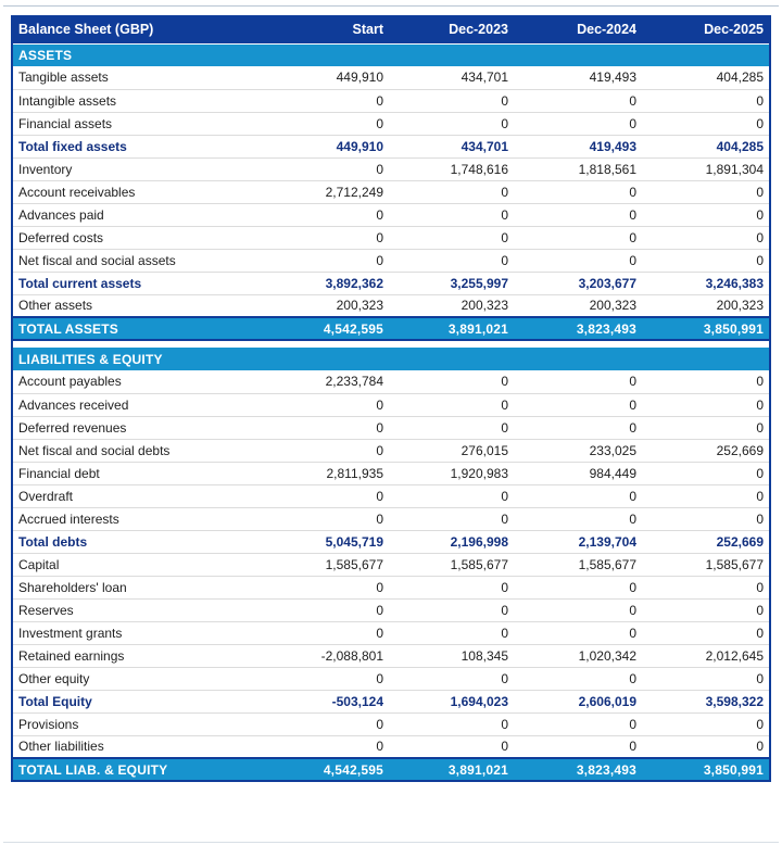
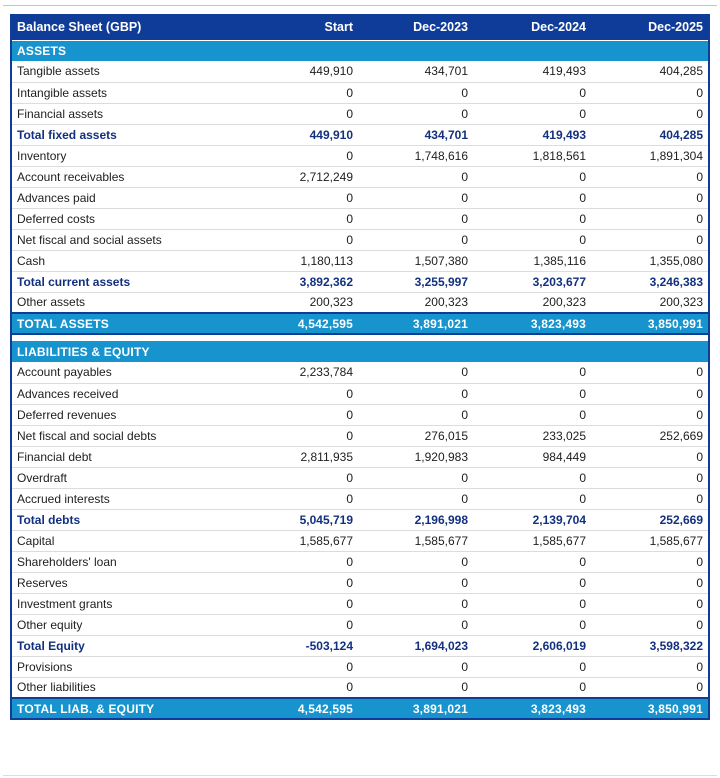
  Balance Sheet (GBP)	Start	Dec-2023	Dec-2024	Dec-2025
  ASSETS
  Tangible assets	449,910	434,701	419,493	404,285
  Intangible assets	0	0	0	0
  Financial assets	0	0	0	0
  Total fixed assets	449,910	434,701	419,493	404,285
  Inventory	0	1,748,616	1,818,561	1,891,304
  Account receivables	2,712,249	0	0	0
  Advances paid	0	0	0	0
  Deferred costs	0	0	0	0
  Net fiscal and social assets	0	0	0	0
+ Cash	1,180,113	1,507,380	1,385,116	1,355,080
  Total current assets	3,892,362	3,255,997	3,203,677	3,246,383
  Other assets	200,323	200,323	200,323	200,323
  TOTAL ASSETS	4,542,595	3,891,021	3,823,493	3,850,991
  LIABILITIES & EQUITY
  Account payables	2,233,784	0	0	0
  Advances received	0	0	0	0
  Deferred revenues	0	0	0	0
  Net fiscal and social debts	0	276,015	233,025	252,669
  Financial debt	2,811,935	1,920,983	984,449	0
  Overdraft	0	0	0	0
  Accrued interests	0	0	0	0
  Total debts	5,045,719	2,196,998	2,139,704	252,669
  Capital	1,585,677	1,585,677	1,585,677	1,585,677
  Shareholders' loan	0	0	0	0
  Reserves	0	0	0	0
  Investment grants	0	0	0	0
- Retained earnings	-2,088,801	108,345	1,020,342	2,012,645
  Other equity	0	0	0	0
  Total Equity	-503,124	1,694,023	2,606,019	3,598,322
  Provisions	0	0	0	0
  Other liabilities	0	0	0	0
  TOTAL LIAB. & EQUITY	4,542,595	3,891,021	3,823,493	3,850,991
